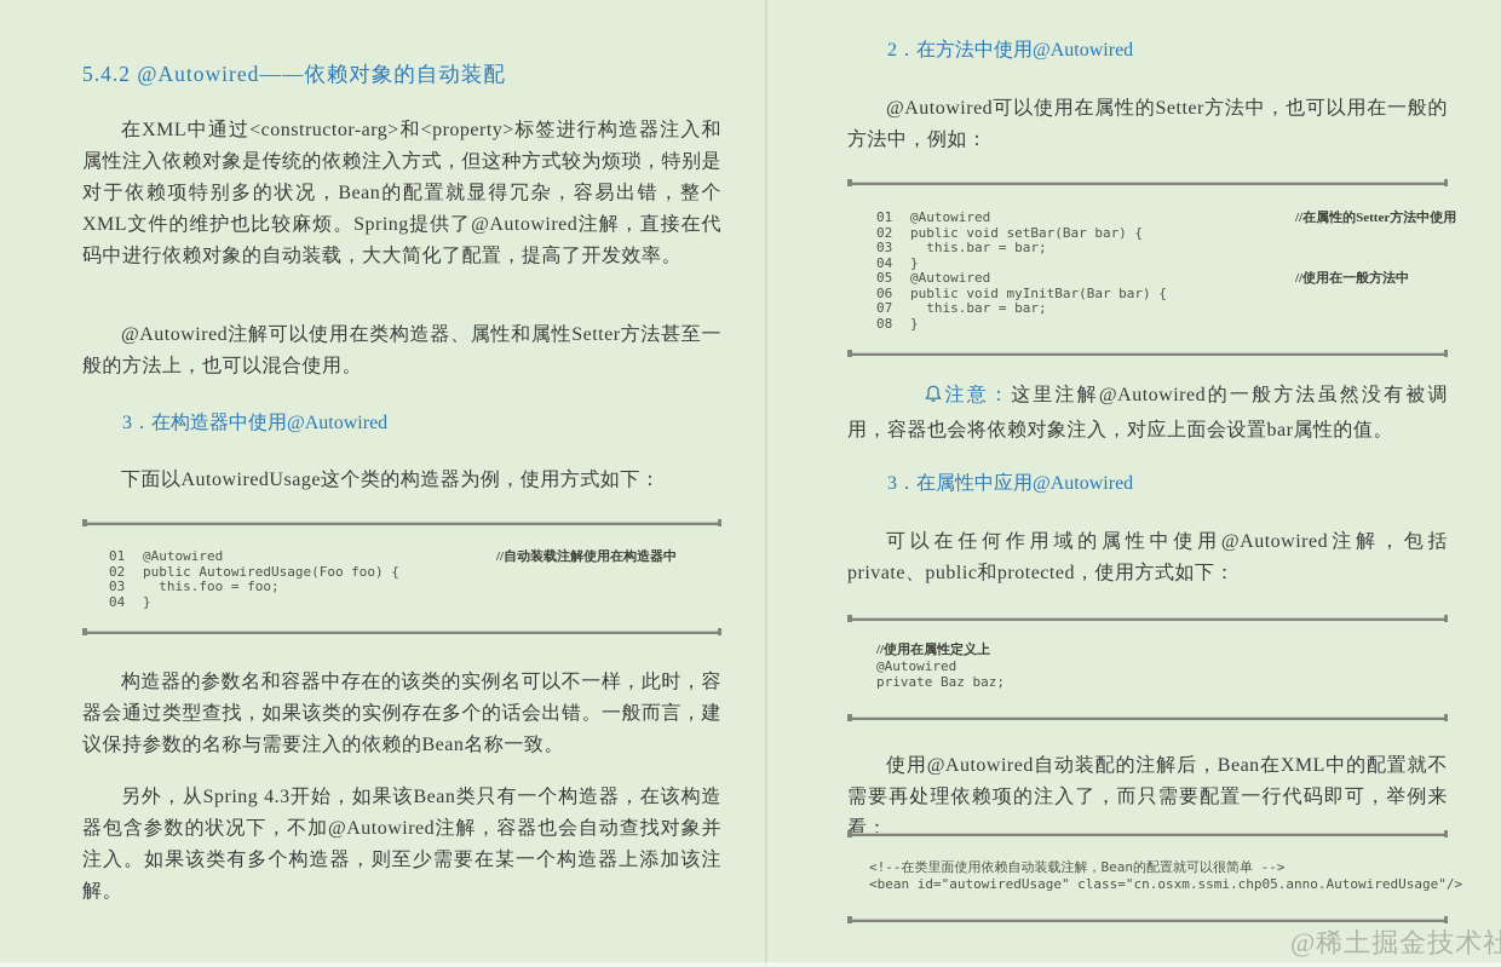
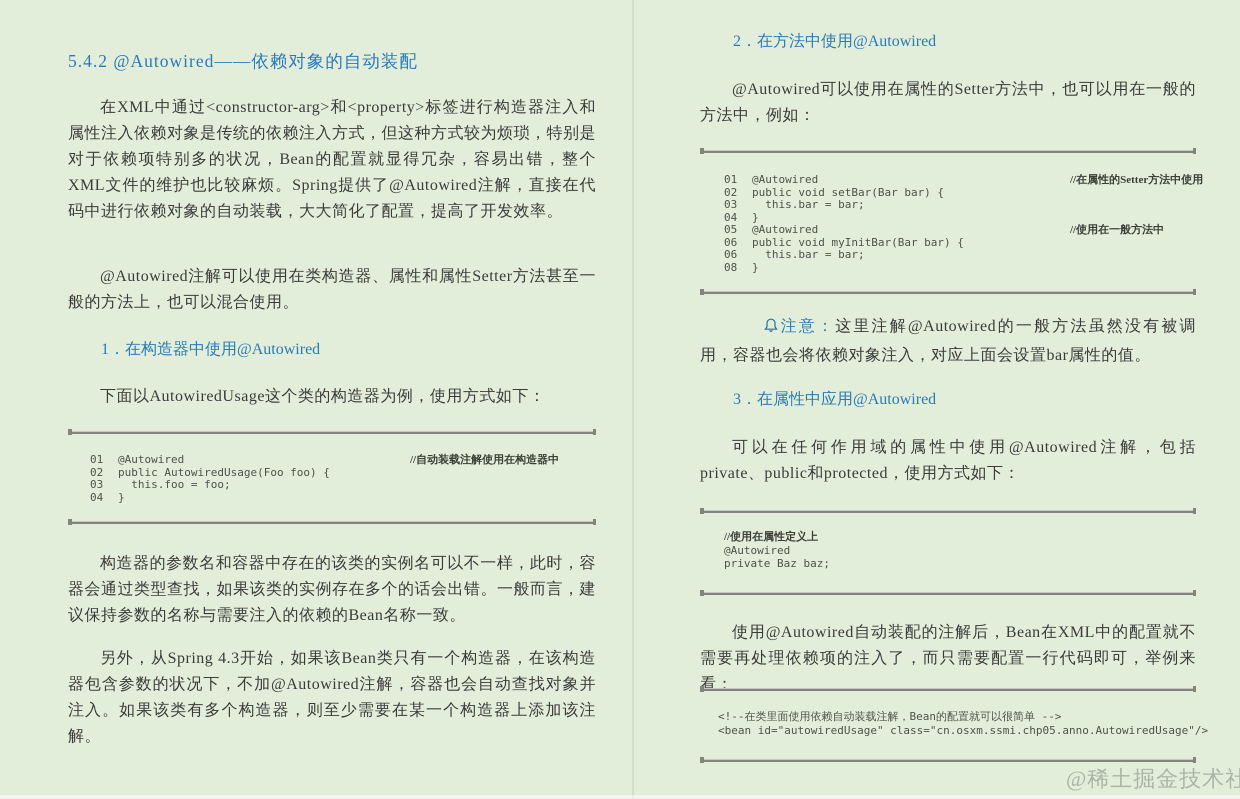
  5.4.2 @Autowired——依赖对象的自动装配
  在XML中通过<constructor-arg>和<property>标签进行构造器注入和属性注入依赖对象是传统的依赖注入方式，但这种方式较为烦琐，特别是对于依赖项特别多的状况，Bean的配置就显得冗杂，容易出错，整个XML文件的维护也比较麻烦。Spring提供了@Autowired注解，直接在代码中进行依赖对象的自动装载，大大简化了配置，提高了开发效率。
  @Autowired注解可以使用在类构造器、属性和属性Setter方法甚至一般的方法上，也可以混合使用。
- 3．在构造器中使用@Autowired
+ 1．在构造器中使用@Autowired
  下面以AutowiredUsage这个类的构造器为例，使用方式如下：
  01 @Autowired
  //自动装载注解使用在构造器中
  02 public AutowiredUsage(Foo foo) {
  03 this.foo = foo;
  04 }
  构造器的参数名和容器中存在的该类的实例名可以不一样，此时，容器会通过类型查找，如果该类的实例存在多个的话会出错。一般而言，建议保持参数的名称与需要注入的依赖的Bean名称一致。
  另外，从Spring 4.3开始，如果该Bean类只有一个构造器，在该构造器包含参数的状况下，不加@Autowired注解，容器也会自动查找对象并注入。如果该类有多个构造器，则至少需要在某一个构造器上添加该注解。
  2．在方法中使用@Autowired
  @Autowired可以使用在属性的Setter方法中，也可以用在一般的方法中，例如：
  01 @Autowired
  //在属性的Setter方法中使用
  02 public void setBar(Bar bar) {
  03 this.bar = bar;
  04 }
  05 @Autowired
  //使用在一般方法中
  06 public void myInitBar(Bar bar) {
- 07 this.bar = bar;
+ 06 this.bar = bar;
  08 }
  注意：这里注解@Autowired的一般方法虽然没有被调用，容器也会将依赖对象注入，对应上面会设置bar属性的值。
  3．在属性中应用@Autowired
  可以在任何作用域的属性中使用@Autowired注解，包括private、public和protected，使用方式如下：
  //使用在属性定义上
  @Autowired
  private Baz baz;
  使用@Autowired自动装配的注解后，Bean在XML中的配置就不需要再处理依赖项的注入了，而只需要配置一行代码即可，举例来看：
  <!--在类里面使用依赖自动装载注解，Bean的配置就可以很简单 -->
  <bean id="autowiredUsage" class="cn.osxm.ssmi.chp05.anno.AutowiredUsage"/>
  @稀土掘金技术社
